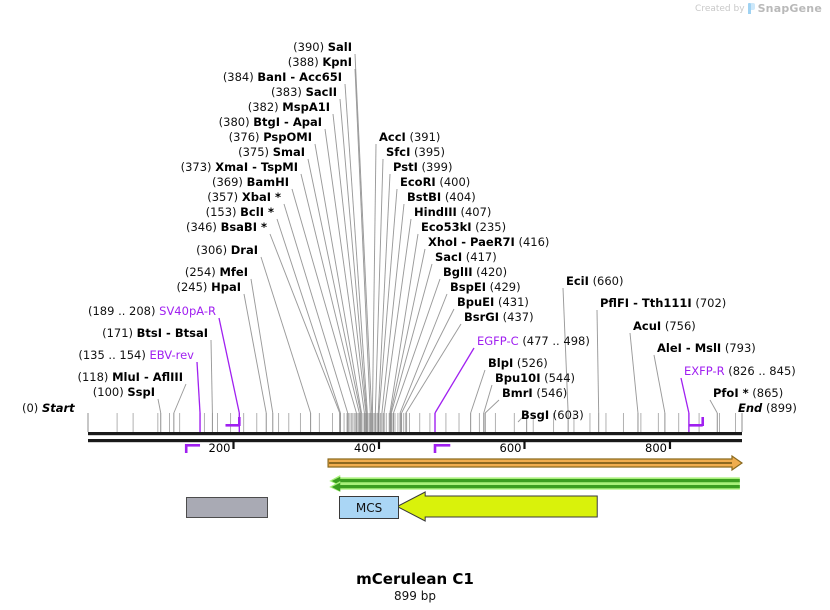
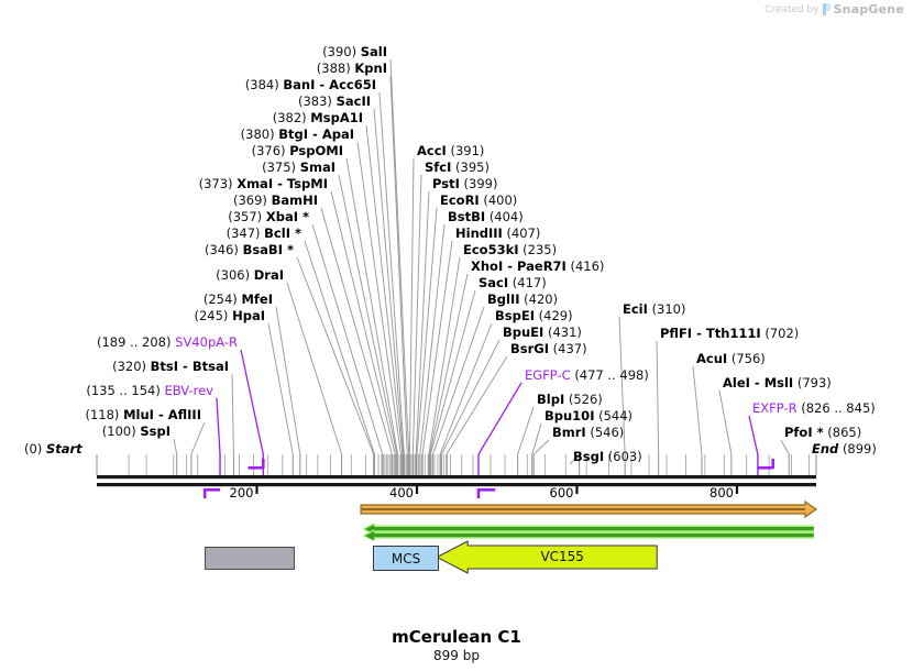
  Created by
  SnapGene
  (390) SalI
  (388) KpnI
  (384) BanI - Acc65I
  (383) SacII
  (382) MspA1I
  (380) BtgI - ApaI
  (376) PspOMI
  (375) SmaI
  (373) XmaI - TspMI
  (369) BamHI
  (357) XbaI *
- (153) BclI *
+ (347) BclI *
  (346) BsaBI *
  (306) DraI
  (254) MfeI
  (245) HpaI
  (189 .. 208) SV40pA-R
- (171) BtsI - BtsaI
+ (320) BtsI - BtsaI
  (135 .. 154) EBV-rev
  (118) MluI - AflIII
  (100) SspI
  AccI (391)
  SfcI (395)
  PstI (399)
  EcoRI (400)
  BstBI (404)
  HindIII (407)
  Eco53kI (235)
  XhoI - PaeR7I (416)
  SacI (417)
  BglII (420)
  BspEI (429)
  BpuEI (431)
  BsrGI (437)
  EGFP-C (477 .. 498)
  BlpI (526)
  Bpu10I (544)
  BmrI (546)
  BsgI (603)
- EciI (660)
+ EciI (310)
  PflFI - Tth111I (702)
  AcuI (756)
  AleI - MslI (793)
  EXFP-R (826 .. 845)
  PfoI * (865)
  (0) Start
  End (899)
  200
  400
  600
  800
  MCS
+ VC155
  mCerulean C1
  899 bp
